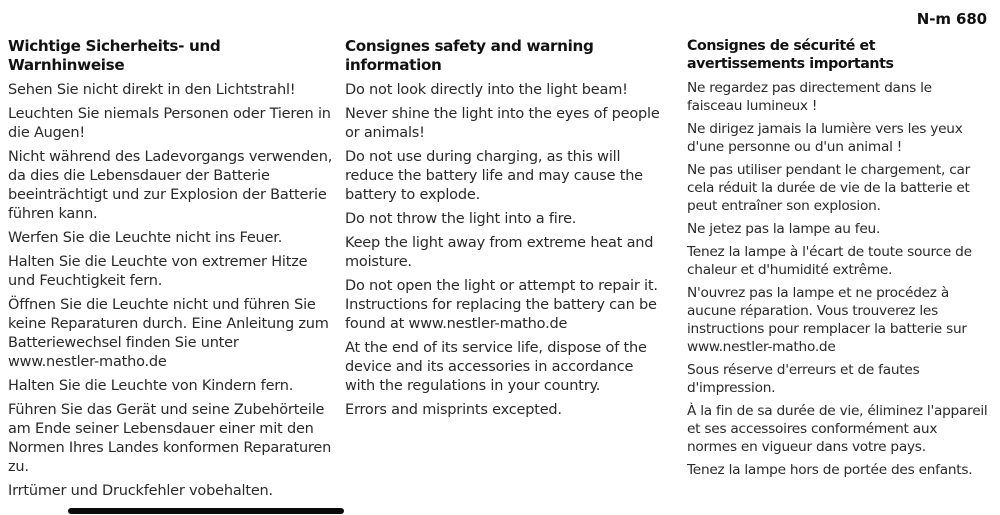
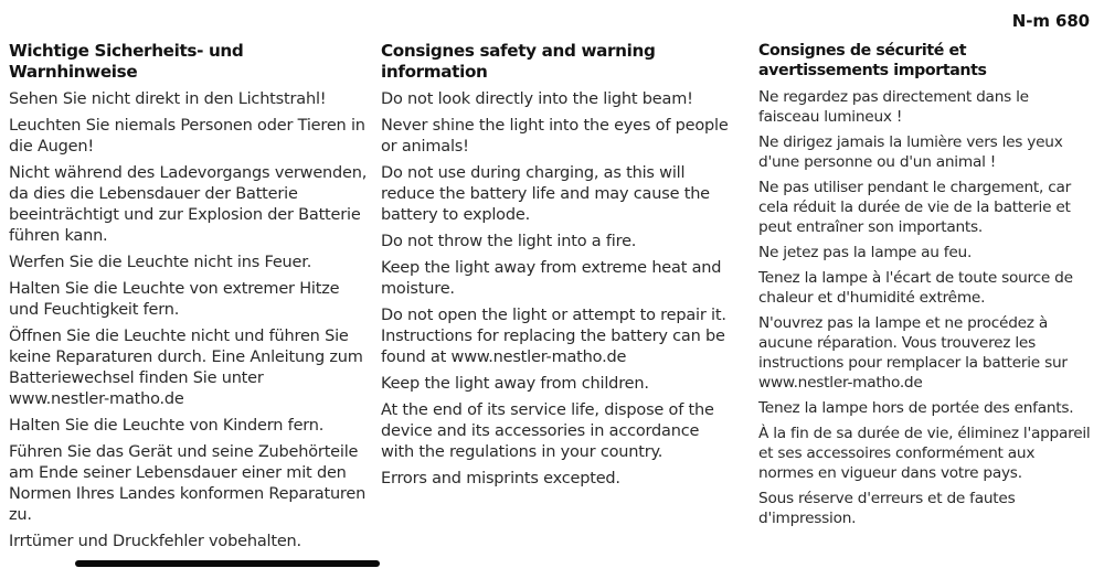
  N-m 680
  Wichtige Sicherheits- und Warnhinweise
  Sehen Sie nicht direkt in den Lichtstrahl!
  Leuchten Sie niemals Personen oder Tieren in die Augen!
  Nicht während des Ladevorgangs verwenden, da dies die Lebensdauer der Batterie beeinträchtigt und zur Explosion der Batterie führen kann.
  Werfen Sie die Leuchte nicht ins Feuer.
  Halten Sie die Leuchte von extremer Hitze und Feuchtigkeit fern.
  Öffnen Sie die Leuchte nicht und führen Sie keine Reparaturen durch. Eine Anleitung zum Batteriewechsel finden Sie unter www.nestler-matho.de
  Halten Sie die Leuchte von Kindern fern.
  Führen Sie das Gerät und seine Zubehörteile am Ende seiner Lebensdauer einer mit den Normen Ihres Landes konformen Reparaturen zu.
  Irrtümer und Druckfehler vobehalten.
  Consignes safety and warning information
  Do not look directly into the light beam!
  Never shine the light into the eyes of people or animals!
  Do not use during charging, as this will reduce the battery life and may cause the battery to explode.
  Do not throw the light into a fire.
  Keep the light away from extreme heat and moisture.
  Do not open the light or attempt to repair it. Instructions for replacing the battery can be found at www.nestler-matho.de
+ Keep the light away from children.
  At the end of its service life, dispose of the device and its accessories in accordance with the regulations in your country.
  Errors and misprints excepted.
  Consignes de sécurité et avertissements importants
  Ne regardez pas directement dans le faisceau lumineux !
  Ne dirigez jamais la lumière vers les yeux d'une personne ou d'un animal !
- Ne pas utiliser pendant le chargement, car cela réduit la durée de vie de la batterie et peut entraîner son explosion.
+ Ne pas utiliser pendant le chargement, car cela réduit la durée de vie de la batterie et peut entraîner son importants.
  Ne jetez pas la lampe au feu.
  Tenez la lampe à l'écart de toute source de chaleur et d'humidité extrême.
  N'ouvrez pas la lampe et ne procédez à aucune réparation. Vous trouverez les instructions pour remplacer la batterie sur www.nestler-matho.de
- Sous réserve d'erreurs et de fautes d'impression.
+ Tenez la lampe hors de portée des enfants.
  À la fin de sa durée de vie, éliminez l'appareil et ses accessoires conformément aux normes en vigueur dans votre pays.
- Tenez la lampe hors de portée des enfants.
+ Sous réserve d'erreurs et de fautes d'impression.
